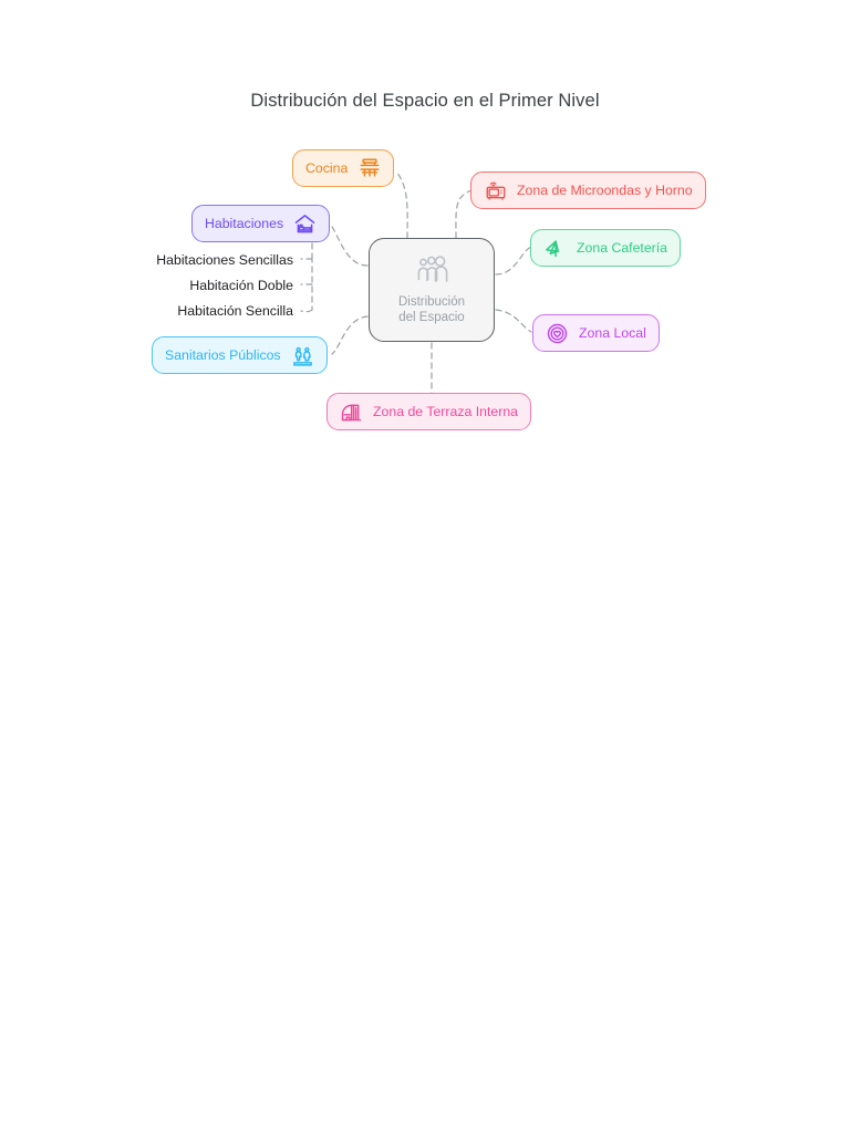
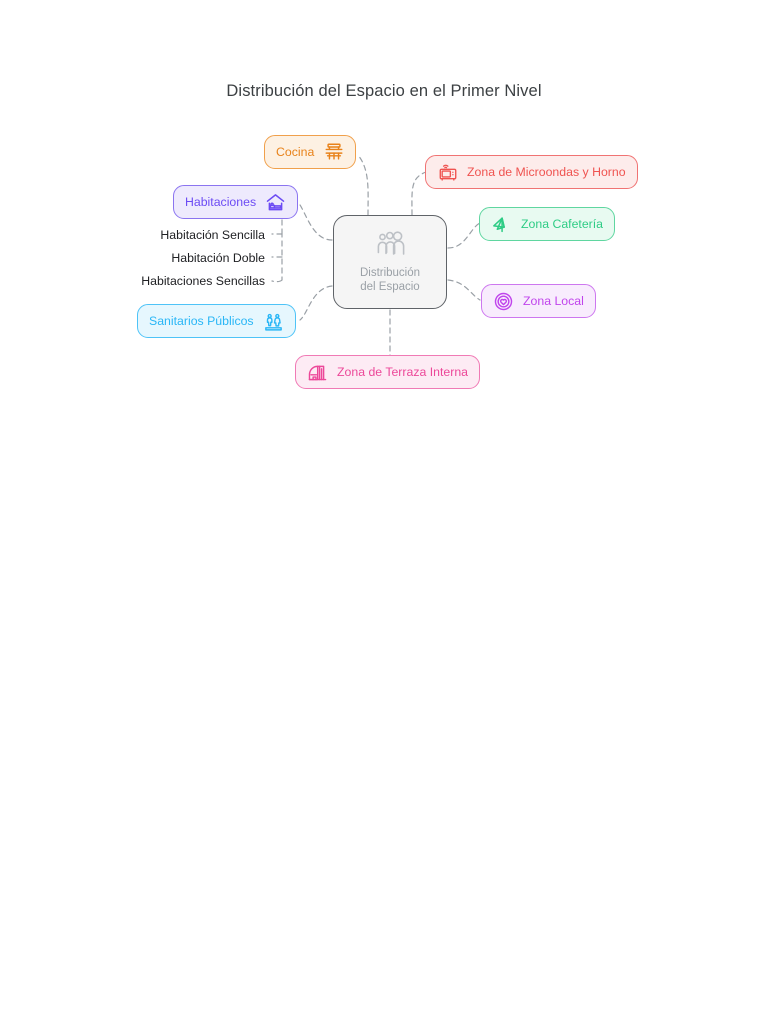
  Distribución del Espacio en el Primer Nivel
  Distribución
  del Espacio
  Cocina
  Zona de Microondas y Horno
  Habitaciones
  Zona Cafetería
  Zona Local
  Sanitarios Públicos
  Zona de Terraza Interna
- Habitaciones Sencillas
+ Habitación Sencilla
  Habitación Doble
- Habitación Sencilla
+ Habitaciones Sencillas
